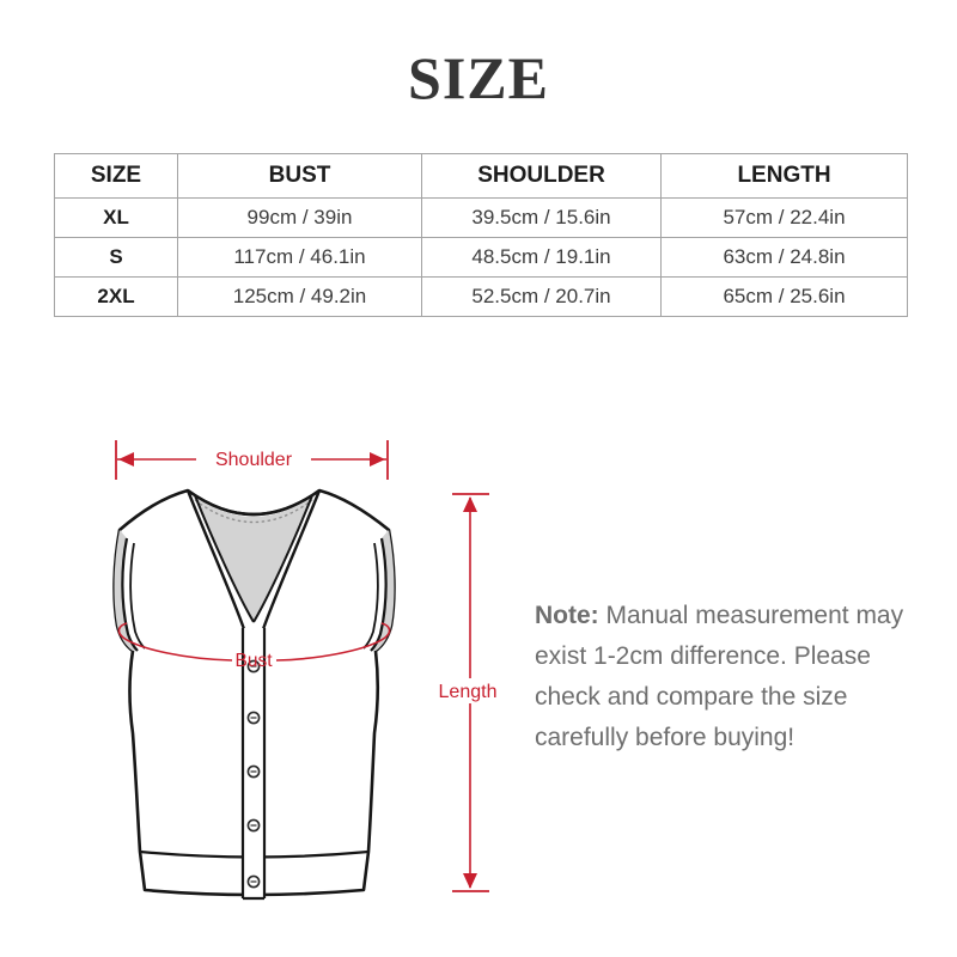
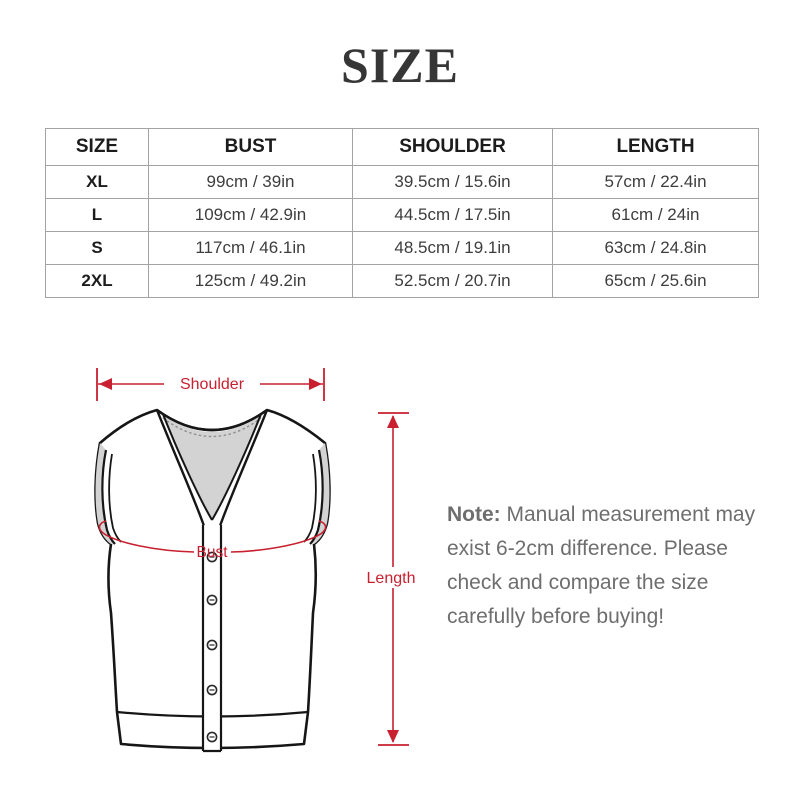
  SIZE
  SIZE	BUST	SHOULDER	LENGTH
  XL	99cm / 39in	39.5cm / 15.6in	57cm / 22.4in
+ L	109cm / 42.9in	44.5cm / 17.5in	61cm / 24in
  S	117cm / 46.1in	48.5cm / 19.1in	63cm / 24.8in
  2XL	125cm / 49.2in	52.5cm / 20.7in	65cm / 25.6in
  Shoulder
  Bust
  Length
  Note: Manual measurement may
- exist 1-2cm difference. Please
+ exist 6-2cm difference. Please
  check and compare the size
  carefully before buying!
